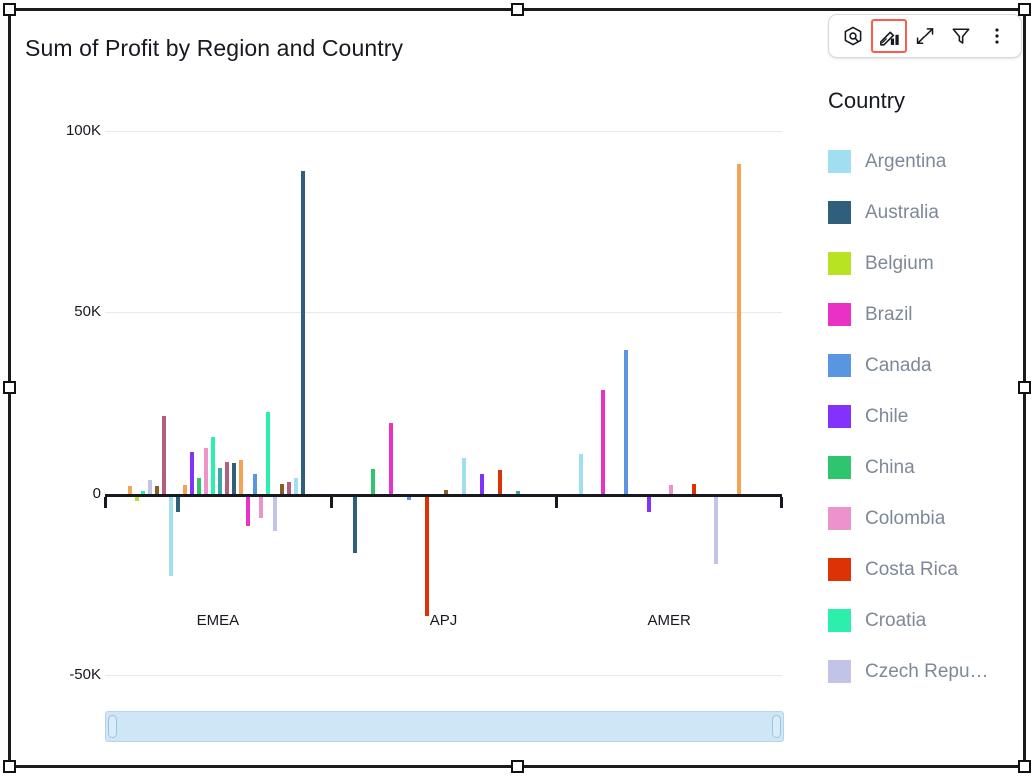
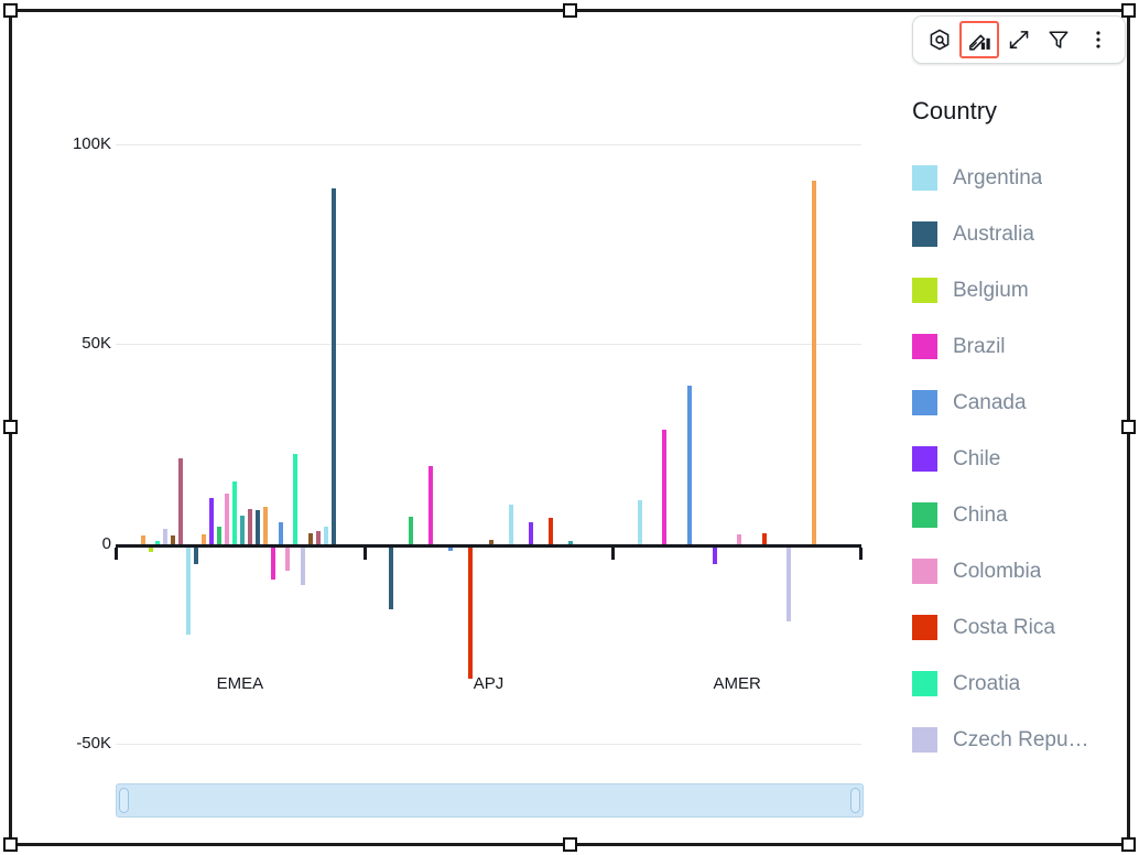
- Sum of Profit by Region and Country
  100K
  50K
  0
  -50K
  EMEA
  APJ
  AMER
  Country
  Argentina
  Australia
  Belgium
  Brazil
  Canada
  Chile
  China
  Colombia
  Costa Rica
  Croatia
  Czech Repu…
